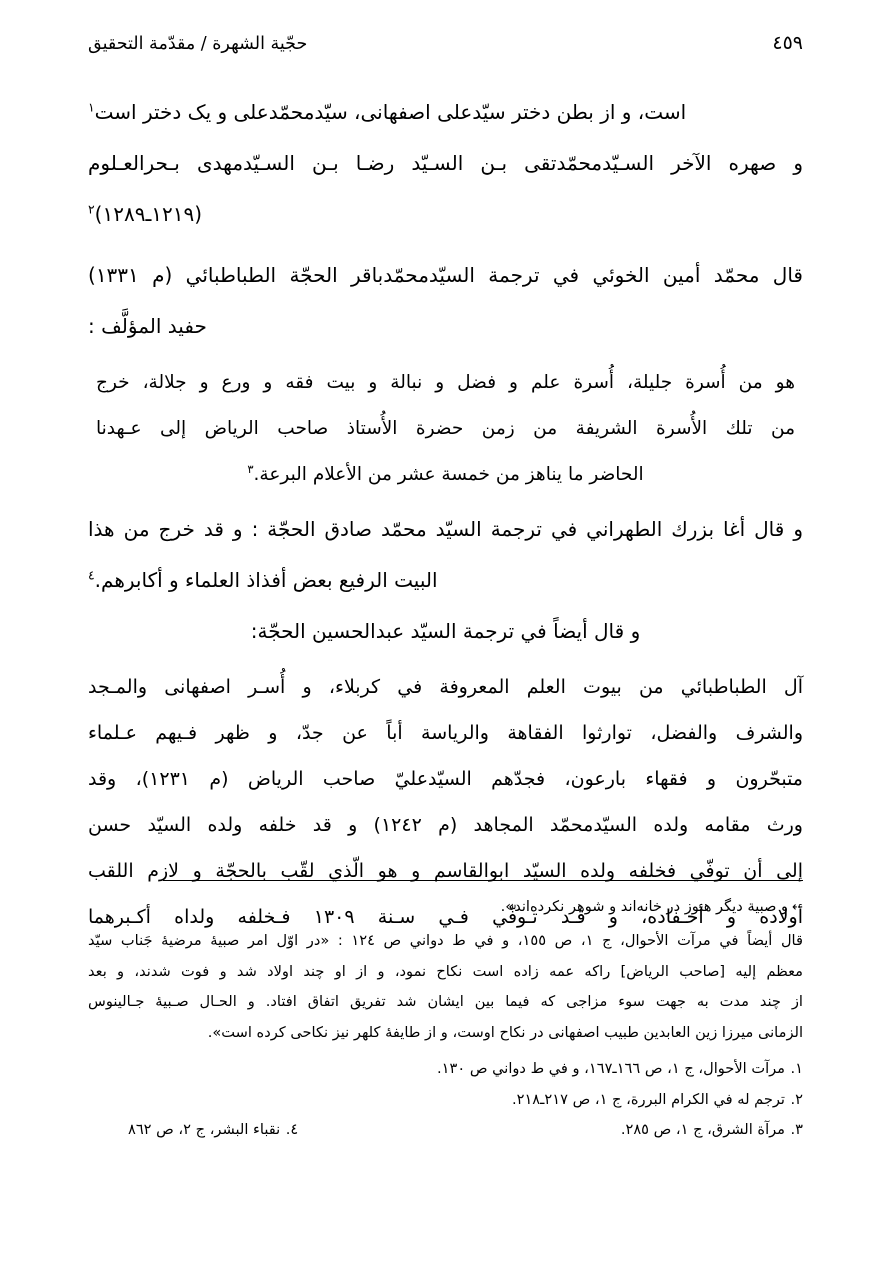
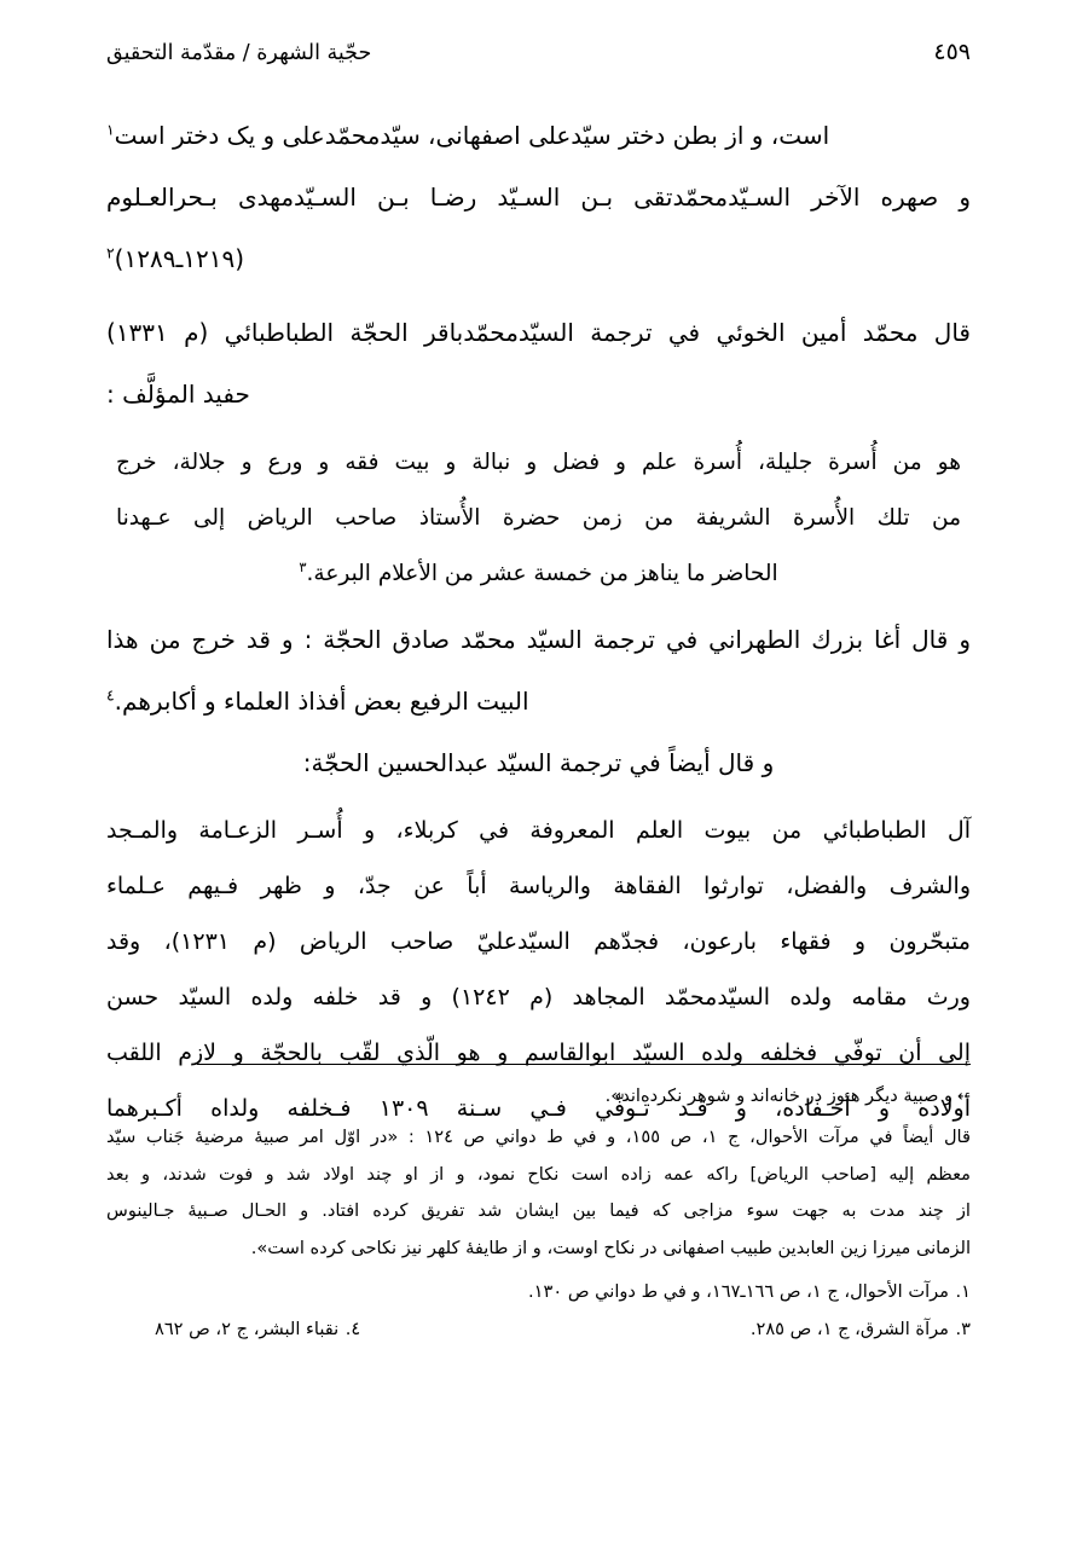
  حجّية الشهرة / مقدّمة التحقيق
  ٤٥٩
  است، و از بطن دختر سيّدعلى اصفهانى، سيّدمحمّدعلى و يک دختر است١
  و صهره الآخر السـيّدمحمّدتقى بـن السـيّد رضـا بـن السـيّدمهدى بـحرالعـلوم
  (١٢١٩ـ١٢٨٩)٢
  قال محمّد أمين الخوئي في ترجمة السيّدمحمّدباقر الحجّة الطباطبائي (م ١٣٣١)
  حفيد المؤلَّف :
  هو من أُسرة جليلة، أُسرة علم و فضل و نبالة و بيت فقه و ورع و جلالة، خرج
  من تلك الأُسرة الشريفة من زمن حضرة الأُستاذ صاحب الرياض إلى عـهدنا
  الحاضر ما يناهز من خمسة عشر من الأعلام البرعة.٣
  و قال أغا بزرك الطهراني في ترجمة السيّد محمّد صادق الحجّة : و قد خرج من هذا
  البيت الرفيع بعض أفذاذ العلماء و أكابرهم.٤
  و قال أيضاً في ترجمة السيّد عبدالحسين الحجّة:
- آل الطباطبائي من بيوت العلم المعروفة في كربلاء، و أُسـر اصفهانى والمـجد
+ آل الطباطبائي من بيوت العلم المعروفة في كربلاء، و أُسـر الزعـامة والمـجد
  والشرف والفضل، توارثوا الفقاهة والرياسة أباً عن جدّ، و ظهر فـيهم عـلماء
  متبحّرون و فقهاء بارعون، فجدّهم السيّدعليّ صاحب الرياض (م ١٢٣١)، وقد
  ورث مقامه ولده السيّدمحمّد المجاهد (م ١٢٤٢) و قد خلفه ولده السيّد حسن
  إلى أن توفّي فخلفه ولده السيّد ابوالقاسم و هو الّذي لقّب بالحجّة و لازم اللقب
  أولاده و أحـفاده، و قـد تـوفّي فـي سـنة ١٣٠٩ فـخلفه ولداه أكـبرهما
  ⇠و صبية ديگر هنوز در خانه‌اند و شوهر نكرده‌اند».
  قال أيضاً في مرآت الأحوال، ج ١، ص ١٥٥، و في ط دواني ص ١٢٤ : «در اوّل امر صبيۀ مرضيۀ جَناب سيّد
  معظم إليه [صاحب الرياض] راكه عمه زاده است نكاح نمود، و از او چند اولاد شد و فوت شدند، و بعد
- از چند مدت به جهت سوء مزاجى كه فيما بين ايشان شد تفريق اتفاق افتاد. و الحـال صـبيۀ جـالينوس
+ از چند مدت به جهت سوء مزاجى كه فيما بين ايشان شد تفريق كرده افتاد. و الحـال صـبيۀ جـالينوس
  الزمانى ميرزا زين العابدين طبيب اصفهانى در نكاح اوست، و از طايفۀ كلهر نيز نكاحى كرده است».
  ١.مرآت الأحوال، ج ١، ص ١٦٦ـ١٦٧، و في ط دواني ص ١٣٠.
- ٢.ترجم له في الكرام البررة، ج ١، ص ٢١٧ـ٢١٨.
  ٣.مرآة الشرق، ج ١، ص ٢٨٥.
  ٤.نقباء البشر، ج ٢، ص ٨٦٢
